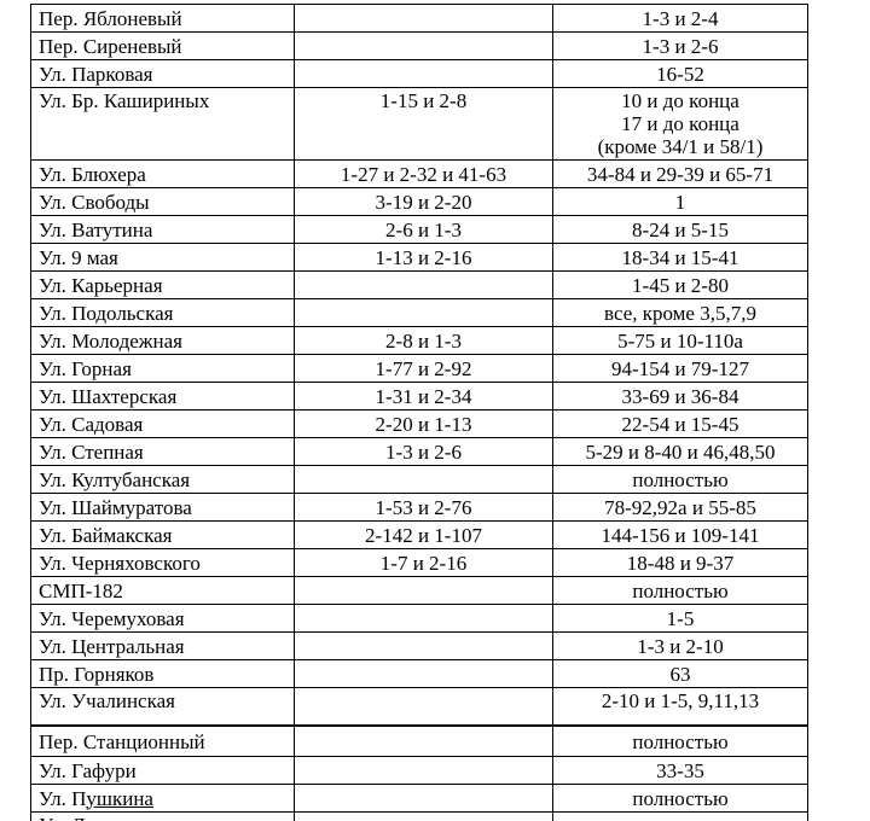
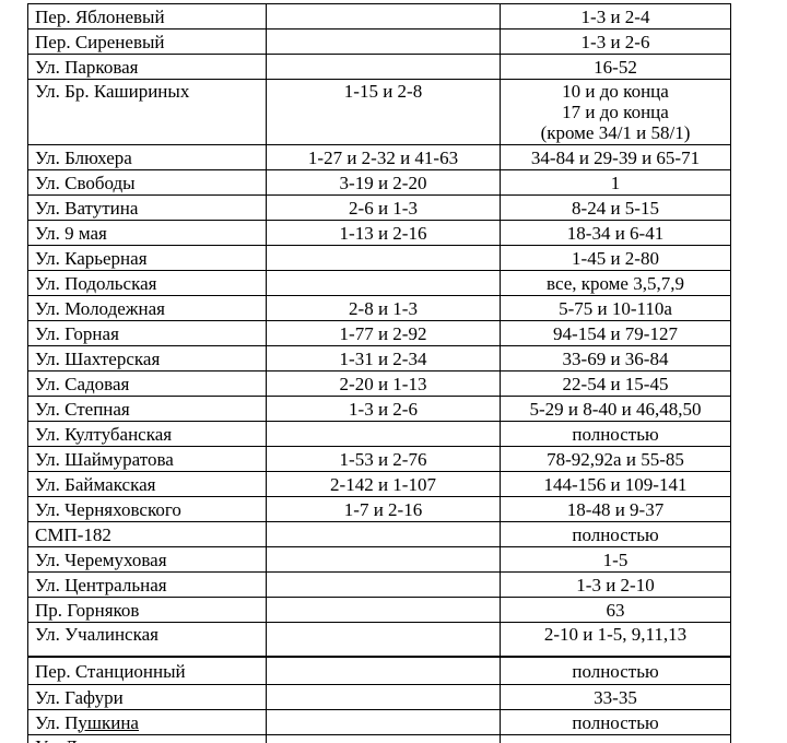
  Пер. Яблоневый		1-3 и 2-4
  Пер. Сиреневый		1-3 и 2-6
  Ул. Парковая		16-52
  Ул. Бр. Кашириных	1-15 и 2-8	10 и до конца 17 и до конца (кроме 34/1 и 58/1)
  Ул. Блюхера	1-27 и 2-32 и 41-63	34-84 и 29-39 и 65-71
  Ул. Свободы	3-19 и 2-20	1
  Ул. Ватутина	2-6 и 1-3	8-24 и 5-15
- Ул. 9 мая	1-13 и 2-16	18-34 и 15-41
+ Ул. 9 мая	1-13 и 2-16	18-34 и 6-41
  Ул. Карьерная		1-45 и 2-80
  Ул. Подольская		все, кроме 3,5,7,9
  Ул. Молодежная	2-8 и 1-3	5-75 и 10-110а
  Ул. Горная	1-77 и 2-92	94-154 и 79-127
  Ул. Шахтерская	1-31 и 2-34	33-69 и 36-84
  Ул. Садовая	2-20 и 1-13	22-54 и 15-45
  Ул. Степная	1-3 и 2-6	5-29 и 8-40 и 46,48,50
  Ул. Култубанская		полностью
  Ул. Шаймуратова	1-53 и 2-76	78-92,92а и 55-85
  Ул. Баймакская	2-142 и 1-107	144-156 и 109-141
  Ул. Черняховского	1-7 и 2-16	18-48 и 9-37
  СМП-182		полностью
  Ул. Черемуховая		1-5
  Ул. Центральная		1-3 и 2-10
  Пр. Горняков		63
  Ул. Учалинская		2-10 и 1-5, 9,11,13
  Пер. Станционный		полностью
  Ул. Гафури		33-35
  Ул. Пушкина		полностью
